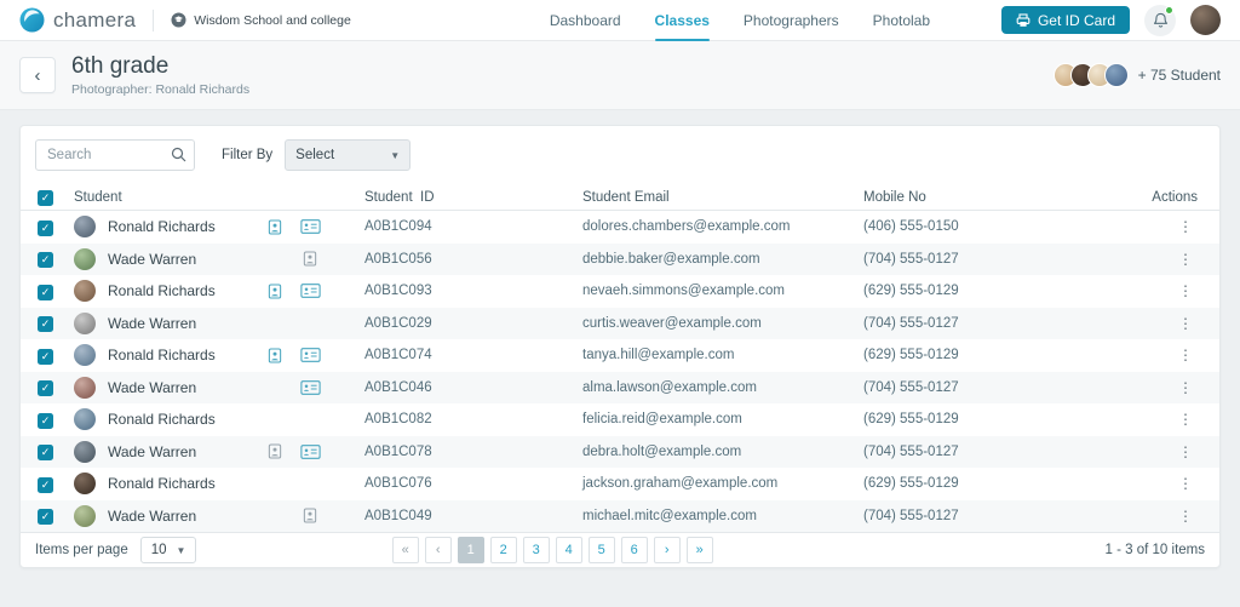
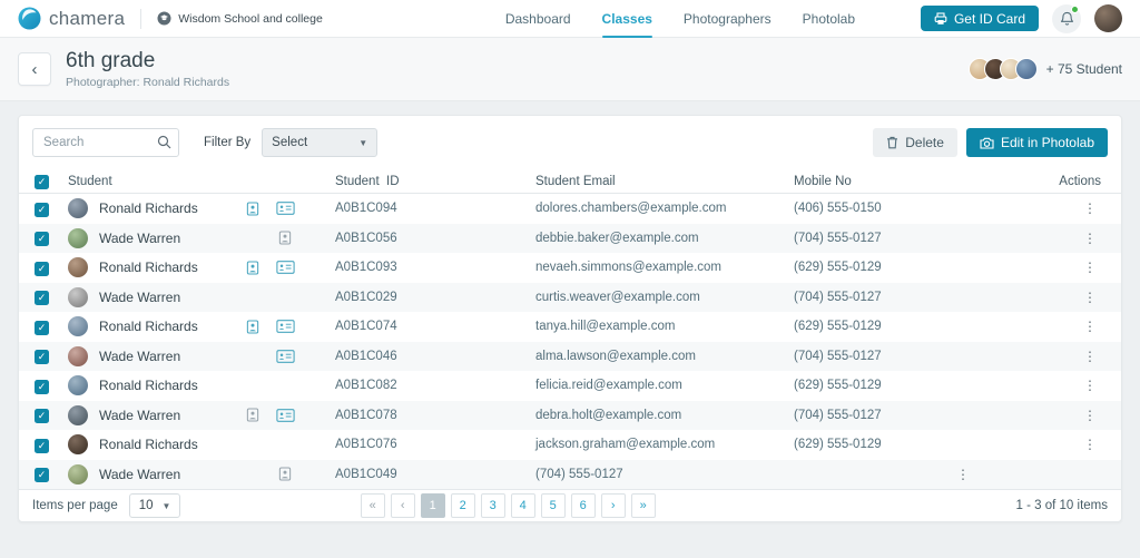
  chamera
  Wisdom School and college
  Dashboard
  Classes
  Photographers
  Photolab
  Get ID Card
  ‹
  6th grade
  Photographer: Ronald Richards
  + 75 Student
  Search
  Filter By
  Select
  ▼
+ Delete
+ Edit in Photolab
  ✓
  Student
  Student ID
  Student Email
  Mobile No
  Actions
  ✓
  Ronald Richards
  A0B1C094
  dolores.chambers@example.com
  (406) 555-0150
  ⋮
  ✓
  Wade Warren
  A0B1C056
  debbie.baker@example.com
  (704) 555-0127
  ⋮
  ✓
  Ronald Richards
  A0B1C093
  nevaeh.simmons@example.com
  (629) 555-0129
  ⋮
  ✓
  Wade Warren
  A0B1C029
  curtis.weaver@example.com
  (704) 555-0127
  ⋮
  ✓
  Ronald Richards
  A0B1C074
  tanya.hill@example.com
  (629) 555-0129
  ⋮
  ✓
  Wade Warren
  A0B1C046
  alma.lawson@example.com
  (704) 555-0127
  ⋮
  ✓
  Ronald Richards
  A0B1C082
  felicia.reid@example.com
  (629) 555-0129
  ⋮
  ✓
  Wade Warren
  A0B1C078
  debra.holt@example.com
  (704) 555-0127
  ⋮
  ✓
  Ronald Richards
  A0B1C076
  jackson.graham@example.com
  (629) 555-0129
  ⋮
  ✓
  Wade Warren
  A0B1C049
- michael.mitc@example.com
  (704) 555-0127
  ⋮
  Items per page
  10
  ▼
  «
  ‹
  1
  2
  3
  4
  5
  6
  ›
  »
  1 - 3 of 10 items
